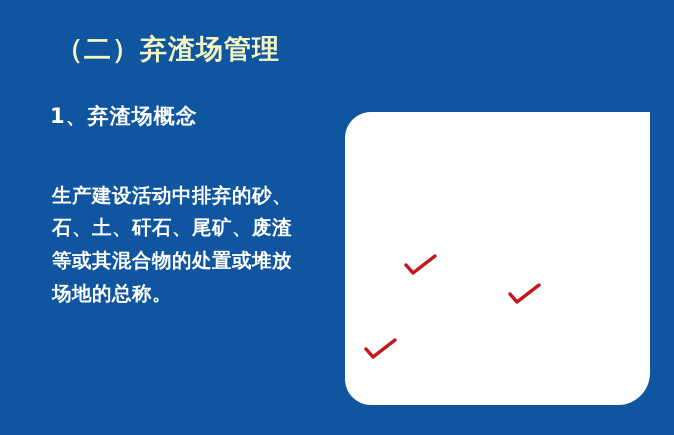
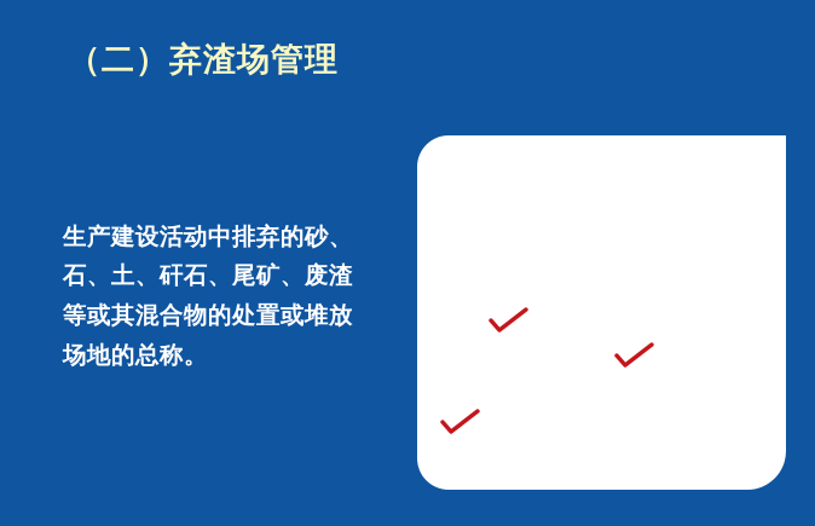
  （二）弃渣场管理
- 1、弃渣场概念
  生产建设活动中排弃的砂、石、土、矸石、尾矿、废渣等或其混合物的处置或堆放场地的总称。
